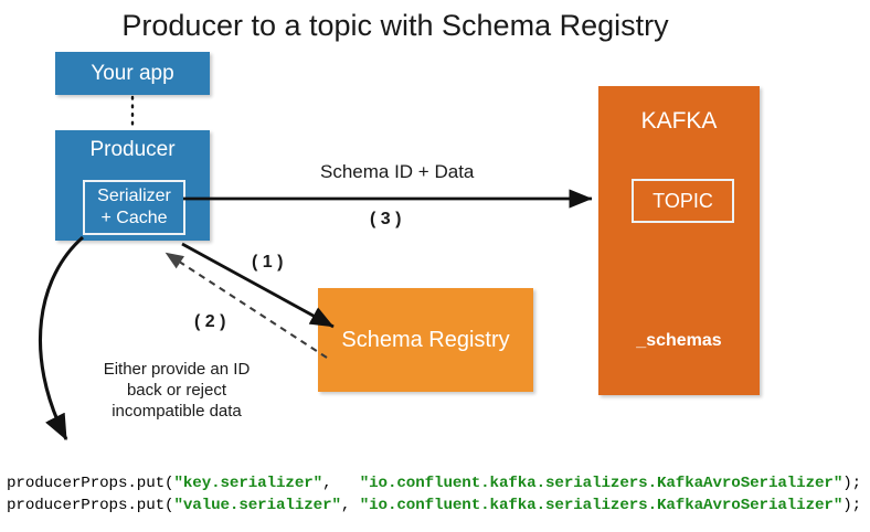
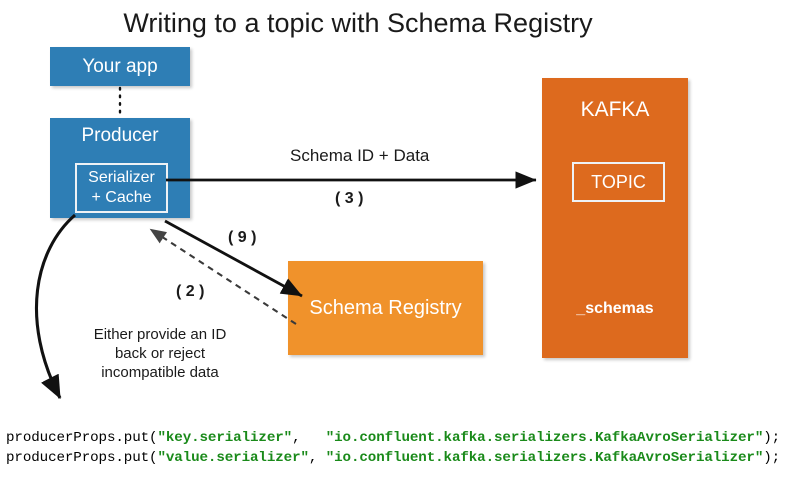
- Producer to a topic with Schema Registry
+ Writing to a topic with Schema Registry
  Your app
  Producer
  Serializer
  + Cache
  KAFKA
  TOPIC
  _schemas
  Schema Registry
  Schema ID + Data
  ( 3 )
- ( 1 )
+ ( 9 )
  ( 2 )
  Either provide an ID
  back or reject
  incompatible data
  producerProps.put("key.serializer", "io.confluent.kafka.serializers.KafkaAvroSerializer"); producerProps.put("value.serializer", "io.confluent.kafka.serializers.KafkaAvroSerializer");
